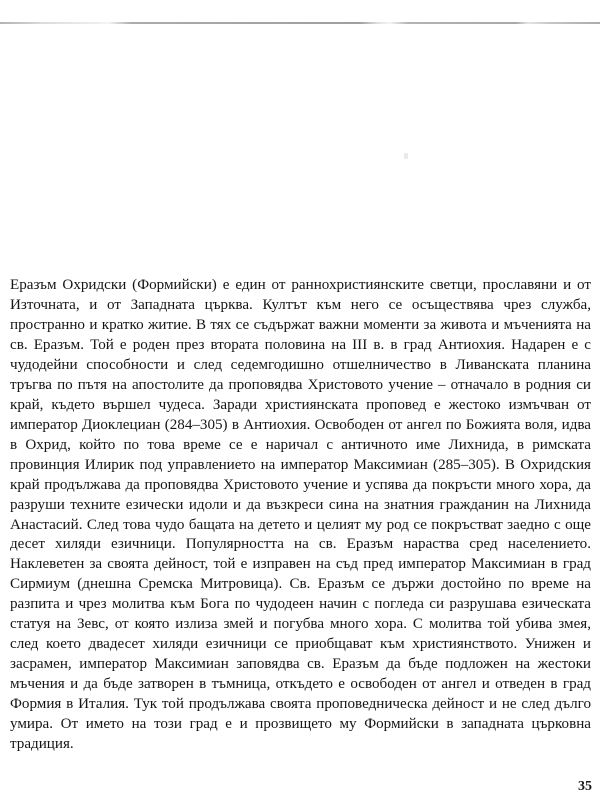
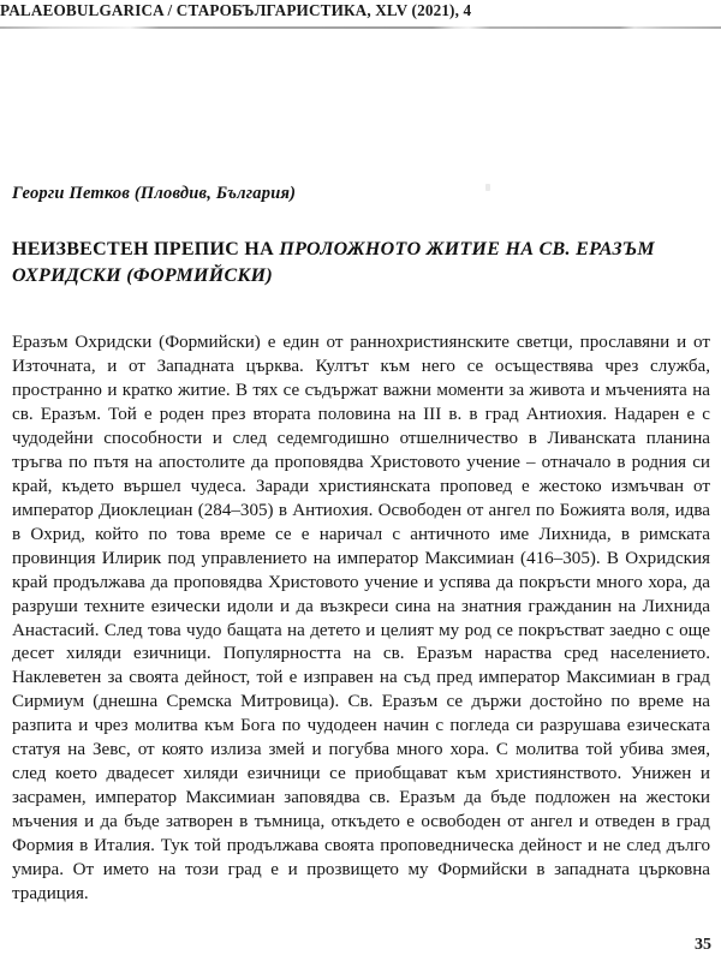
+ PALAEOBULGARICA / СТАРОБЪЛГАРИСТИКА, XLV (2021), 4
+ Георги Петков (Пловдив, България)
+ НЕИЗВЕСТЕН ПРЕПИС НА ПРОЛОЖНОТО ЖИТИЕ НА СВ. ЕРАЗЪМ ОХРИДСКИ (ФОРМИЙСКИ)
- Еразъм Охридски (Формийски) е един от раннохристиянските светци, прославяни и от Източната, и от Западната църква. Култът към него се осъществява чрез служба, пространно и кратко житие. В тях се съдържат важни моменти за живота и мъченията на св. Еразъм. Той е роден през втората половина на III в. в град Антиохия. Надарен е с чудодейни способности и след седемгодишно отшелничество в Ливанската планина тръгва по пътя на апостолите да проповядва Христовото учение – отначало в родния си край, където вършел чудеса. Заради християнската проповед е жестоко измъчван от император Диоклециан (284–305) в Антиохия. Освободен от ангел по Божията воля, идва в Охрид, който по това време се е наричал с античното име Лихнида, в римската провинция Илирик под управлението на император Максимиан (285–305). В Охридския край продължава да проповядва Христовото учение и успява да покръсти много хора, да разруши техните езически идоли и да възкреси сина на знатния гражданин на Лихнида Анастасий. След това чудо бащата на детето и целият му род се покръстват заедно с още десет хиляди езичници. Популярността на св. Еразъм нараства сред населението. Наклеветен за своята дейност, той е изправен на съд пред император Максимиан в град Сирмиум (днешна Сремска Митровица). Св. Еразъм се държи достойно по време на разпита и чрез молитва към Бога по чудодеен начин с погледа си разрушава езическата статуя на Зевс, от която излиза змей и погубва много хора. С молитва той убива змея, след което двадесет хиляди езичници се приобщават към християнството. Унижен и засрамен, император Максимиан заповядва св. Еразъм да бъде подложен на жестоки мъчения и да бъде затворен в тъмница, откъдето е освободен от ангел и отведен в град Формия в Италия. Тук той продължава своята проповедническа дейност и не след дълго умира. От името на този град е и прозвището му Формийски в западната църковна традиция.
+ Еразъм Охридски (Формийски) е един от раннохристиянските светци, прославяни и от Източната, и от Западната църква. Култът към него се осъществява чрез служба, пространно и кратко житие. В тях се съдържат важни моменти за живота и мъченията на св. Еразъм. Той е роден през втората половина на III в. в град Антиохия. Надарен е с чудодейни способности и след седемгодишно отшелничество в Ливанската планина тръгва по пътя на апостолите да проповядва Христовото учение – отначало в родния си край, където вършел чудеса. Заради християнската проповед е жестоко измъчван от император Диоклециан (284–305) в Антиохия. Освободен от ангел по Божията воля, идва в Охрид, който по това време се е наричал с античното име Лихнида, в римската провинция Илирик под управлението на император Максимиан (416–305). В Охридския край продължава да проповядва Христовото учение и успява да покръсти много хора, да разруши техните езически идоли и да възкреси сина на знатния гражданин на Лихнида Анастасий. След това чудо бащата на детето и целият му род се покръстват заедно с още десет хиляди езичници. Популярността на св. Еразъм нараства сред населението. Наклеветен за своята дейност, той е изправен на съд пред император Максимиан в град Сирмиум (днешна Сремска Митровица). Св. Еразъм се държи достойно по време на разпита и чрез молитва към Бога по чудодеен начин с погледа си разрушава езическата статуя на Зевс, от която излиза змей и погубва много хора. С молитва той убива змея, след което двадесет хиляди езичници се приобщават към християнството. Унижен и засрамен, император Максимиан заповядва св. Еразъм да бъде подложен на жестоки мъчения и да бъде затворен в тъмница, откъдето е освободен от ангел и отведен в град Формия в Италия. Тук той продължава своята проповедническа дейност и не след дълго умира. От името на този град е и прозвището му Формийски в западната църковна традиция.
  35
